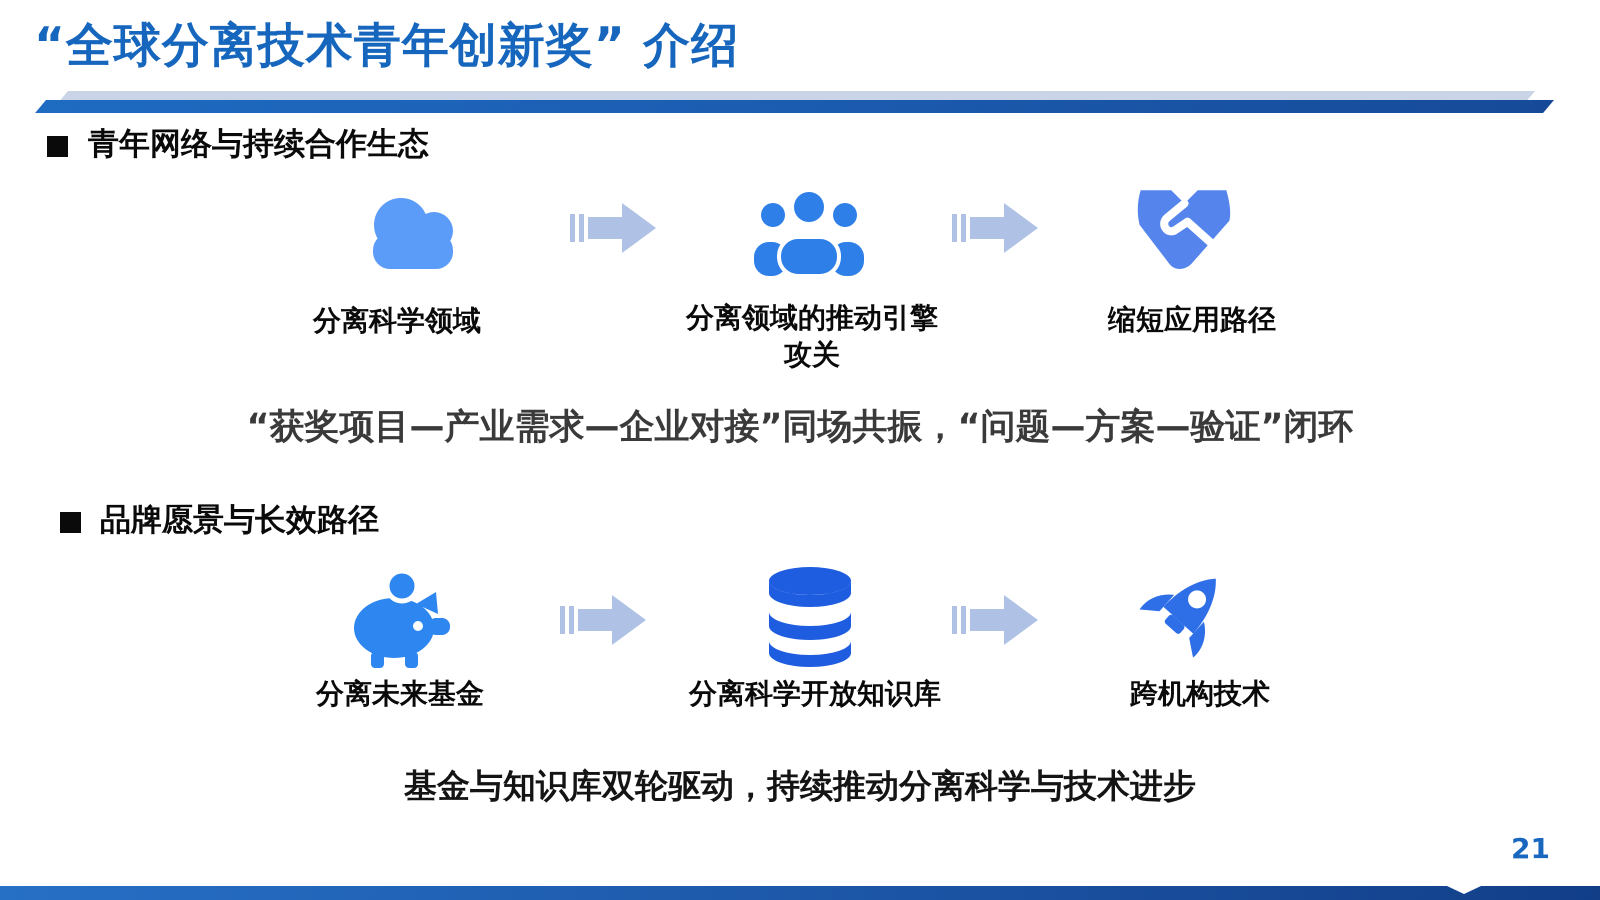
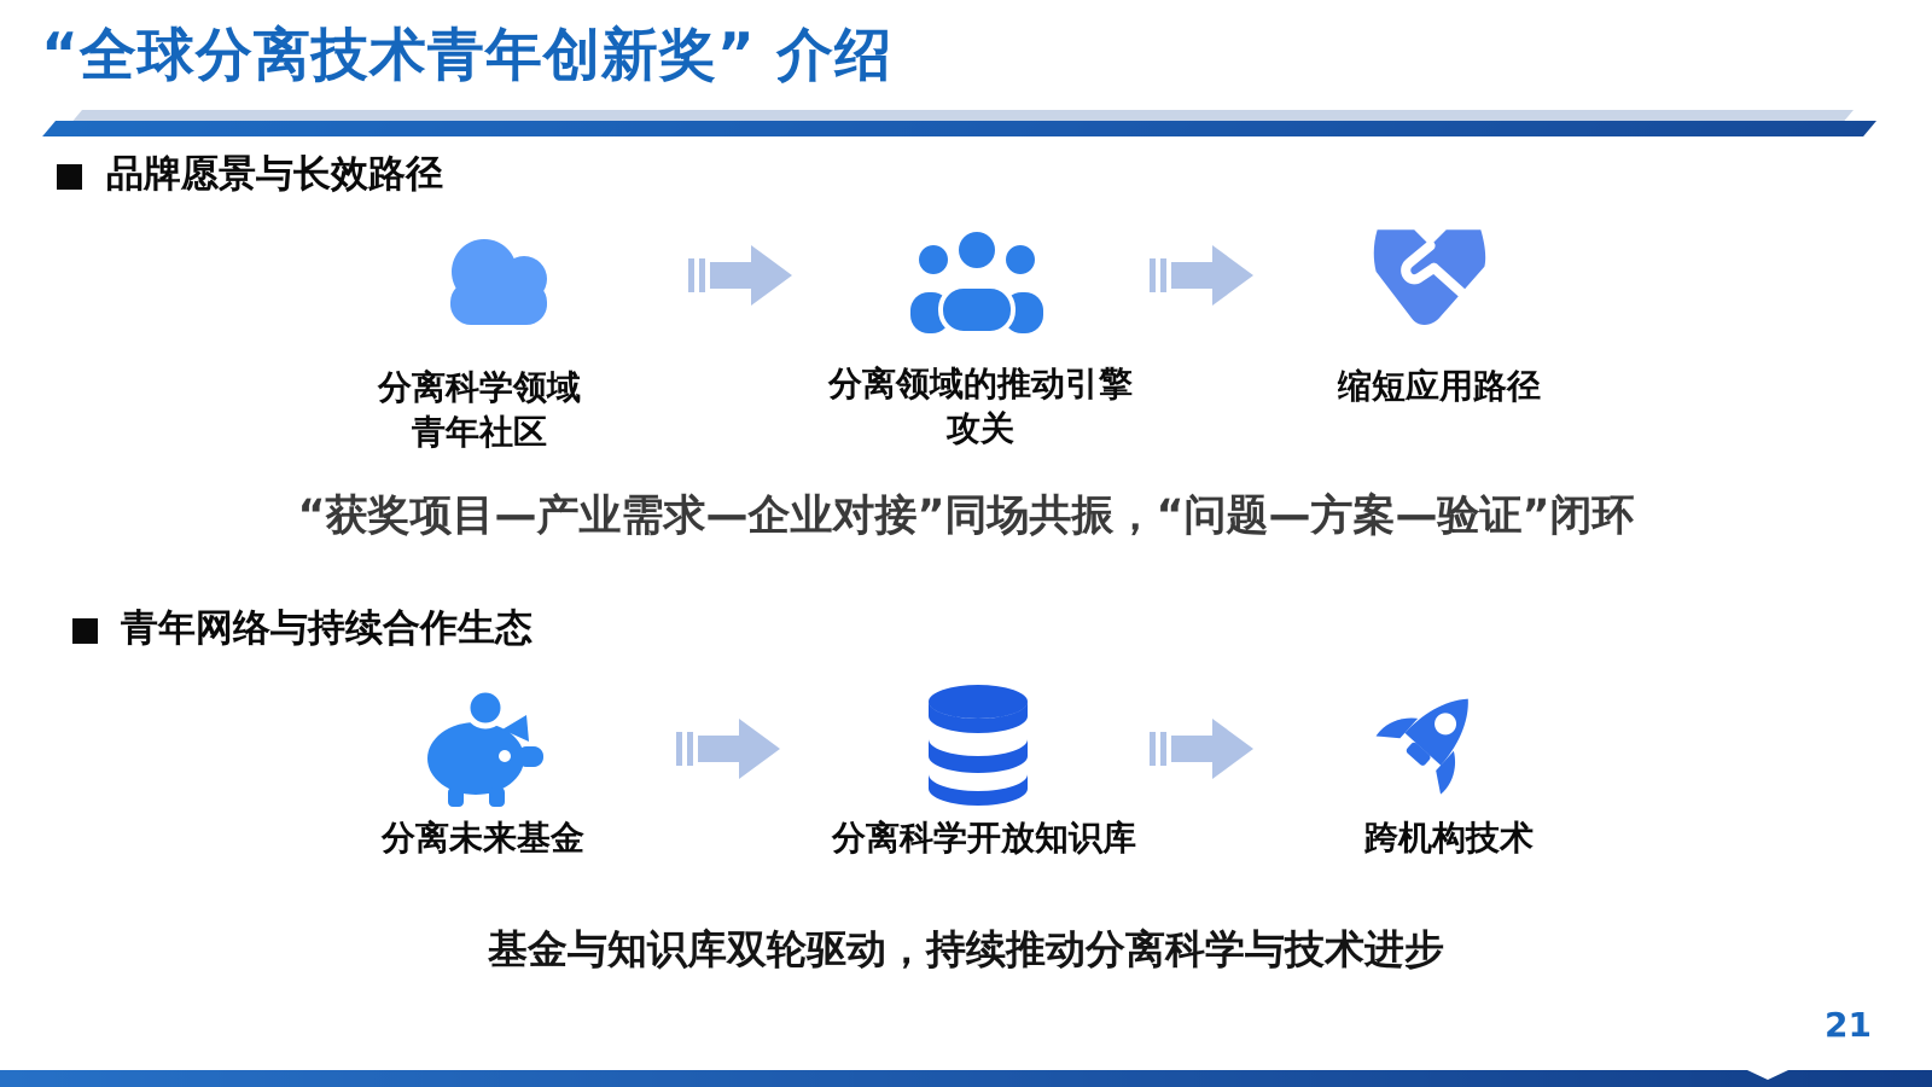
  “全球分离技术青年创新奖” 介绍
- 青年网络与持续合作生态
+ 品牌愿景与长效路径
  分离科学领域
+ 青年社区
  分离领域的推动引擎
  攻关
  缩短应用路径
  “获奖项目—产业需求—企业对接”同场共振，“问题—方案—验证”闭环
- 品牌愿景与长效路径
+ 青年网络与持续合作生态
  分离未来基金
  分离科学开放知识库
  跨机构技术
  基金与知识库双轮驱动，持续推动分离科学与技术进步
  21
